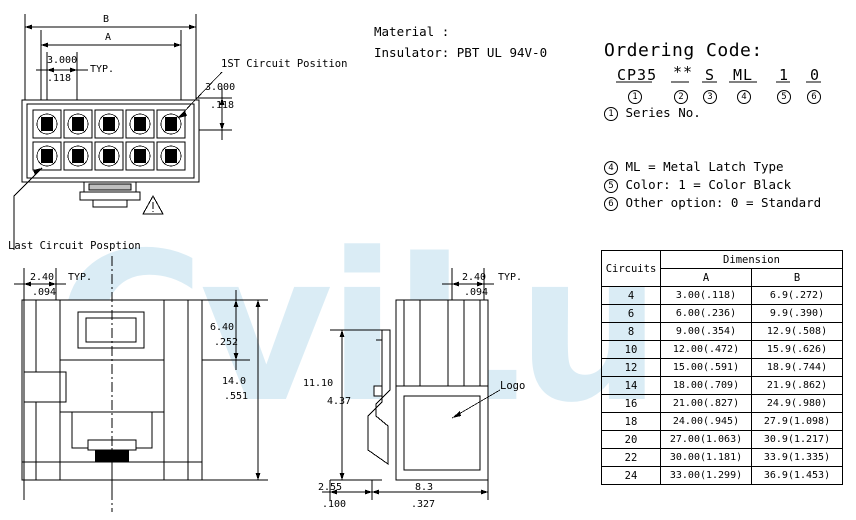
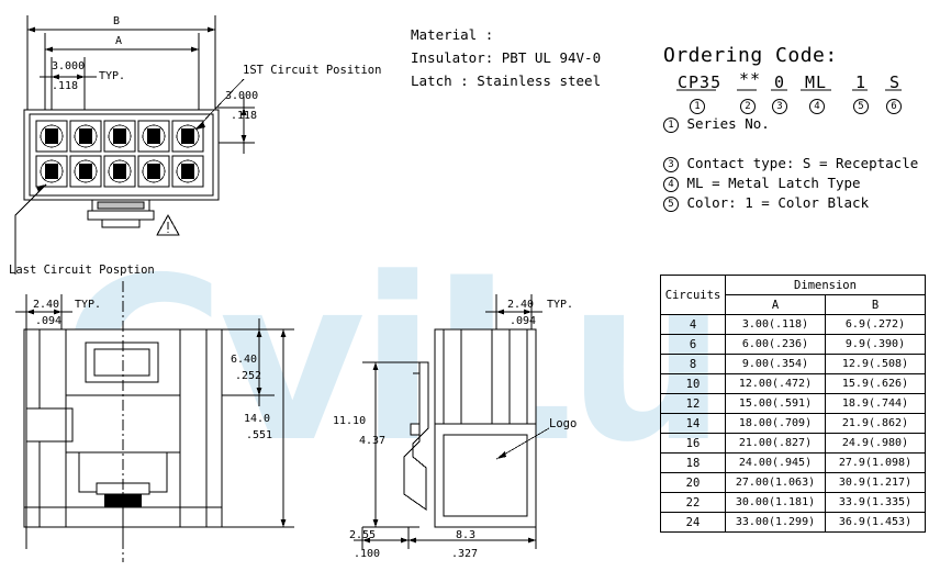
  Material :
  Insulator: PBT UL 94V-0
+ Latch : Stainless steel
  Ordering Code:
  CP35
  **
- S
+ 0
  ML
  1
- 0
+ S
  1
  2
  3
  4
  5
  6
  1 Series No.
+ 3 Contact type: S = Receptacle
  4 ML = Metal Latch Type
  5 Color: 1 = Color Black
- 6 Other option: 0 = Standard
  B
  A
  3.000
  .118
  TYP.
  3.000
  .118
  1ST Circuit Position
  Last Circuit Posption
  2.40
  .094
  TYP.
  2.40
  .094
  TYP.
  6.40
  .252
  14.0
  .551
  11.10
  4.7
  2.55
  .100
  8.3
  .327
  Logo
  Circuits	Dimension
  A	B
  4	3.00(.118)	6.9(.272)
  6	6.00(.236)	9.9(.390)
  8	9.00(.354)	12.9(.508)
  10	12.00(.472)	15.9(.626)
  12	15.00(.591)	18.9(.744)
  14	18.00(.709)	21.9(.862)
  16	21.00(.827)	24.9(.980)
  18	24.00(.945)	27.9(1.098)
  20	27.00(1.063)	30.9(1.217)
  22	30.00(1.181)	33.9(1.335)
  24	33.00(1.299)	36.9(1.453)
